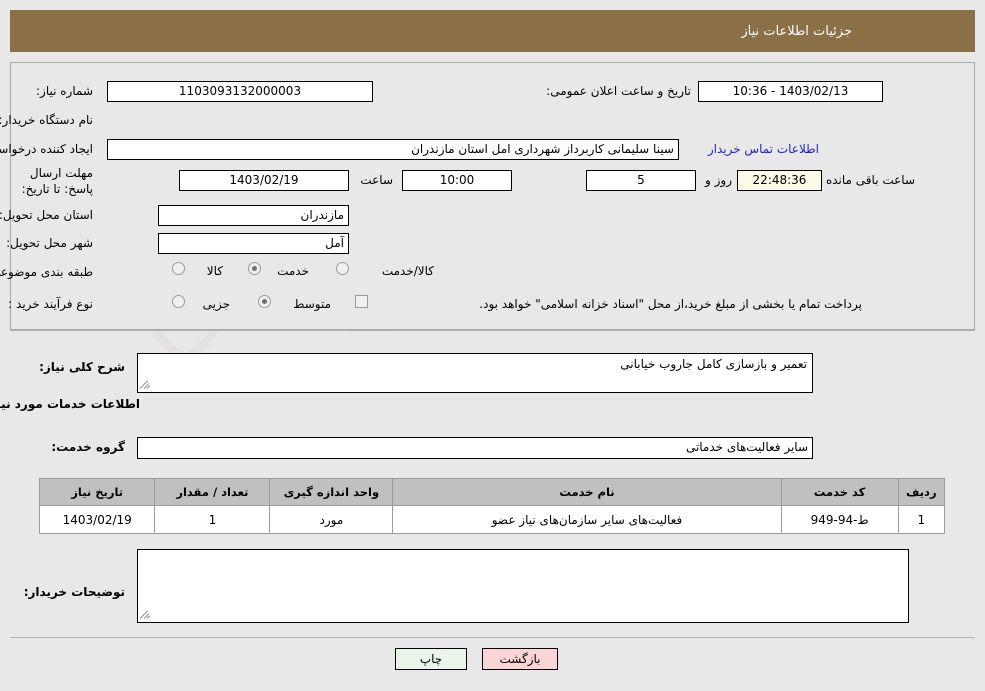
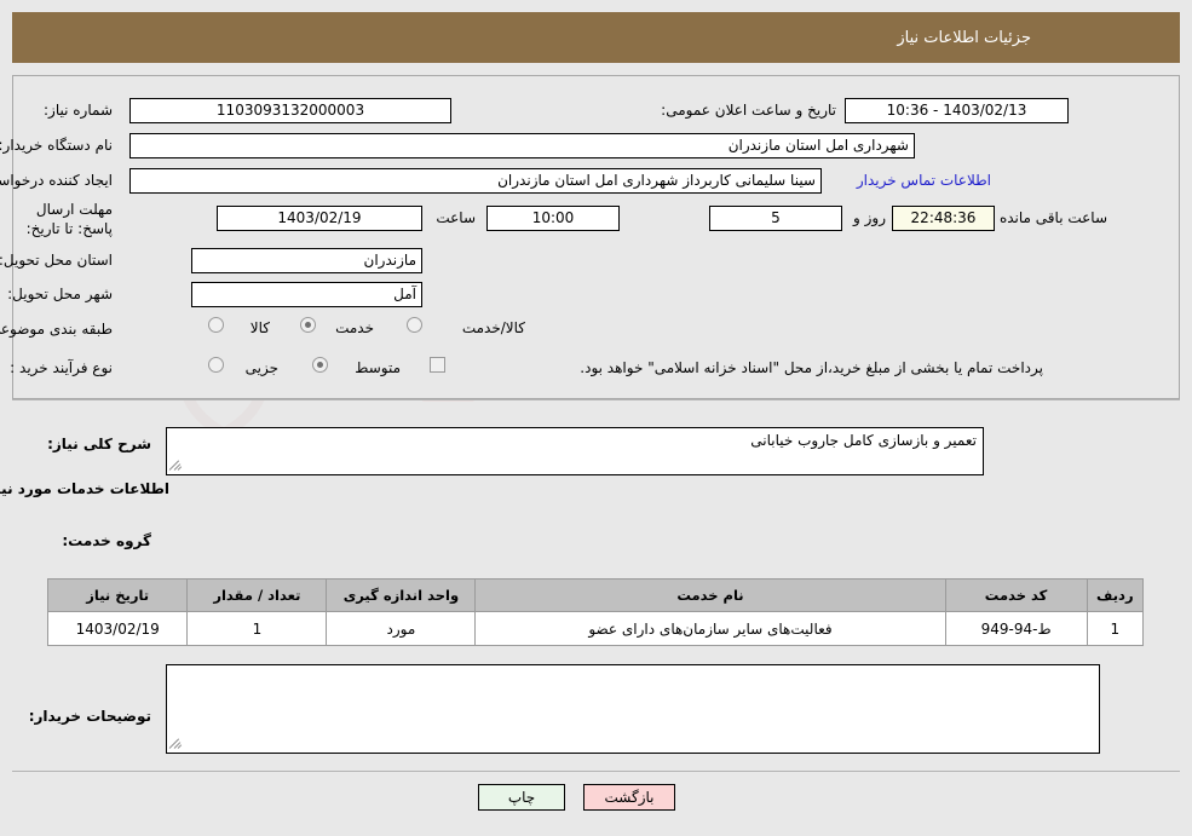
  جزئیات اطلاعات نیاز
  شماره نیاز:
  1103093132000003
  تاریخ و ساعت اعلان عمومی:
  1403/02/13 - 10:36
  نام دستگاه خریدار:
+ شهرداری امل استان مازندران
  ایجاد کننده درخواس
  سینا سلیمانی کاربرداز شهرداری امل استان مازندران
  اطلاعات تماس خریدار
  مهلت ارسال پاسخ: تا تاریخ:
  1403/02/19
  ساعت
  10:00
  5
  روز و
  22:48:36
  ساعت باقی مانده
  استان محل تحویل:
  مازندران
  شهر محل تحویل:
  آمل
  طبقه بندی موضوع
  کالا
  خدمت
  کالا/خدمت
  نوع فرآیند خرید :
  جزیی
  متوسط
  پرداخت تمام یا بخشی از مبلغ خرید،از محل "اسناد خزانه اسلامی" خواهد بود.
  شرح کلی نیاز:
  تعمیر و بازسازی کامل جاروب خیابانی
  اطلاعات خدمات مورد نی
  گروه خدمت:
- سایر فعالیت‌های خدماتی
  ردیف	کد خدمت	نام خدمت	واحد اندازه گیری	تعداد / مقدار	تاریخ نیاز
- 1	ط-94-949	فعالیت‌های سایر سازمان‌های نیاز عضو	مورد	1	1403/02/19
+ 1	ط-94-949	فعالیت‌های سایر سازمان‌های دارای عضو	مورد	1	1403/02/19
  توضیحات خریدار:
  چاپ
  بازگشت
